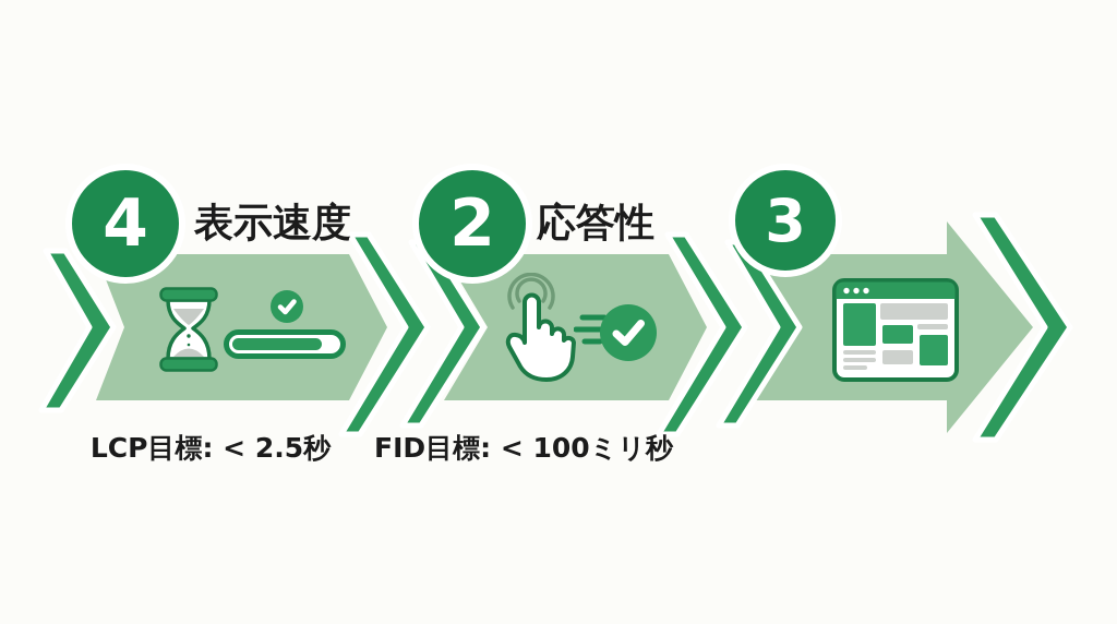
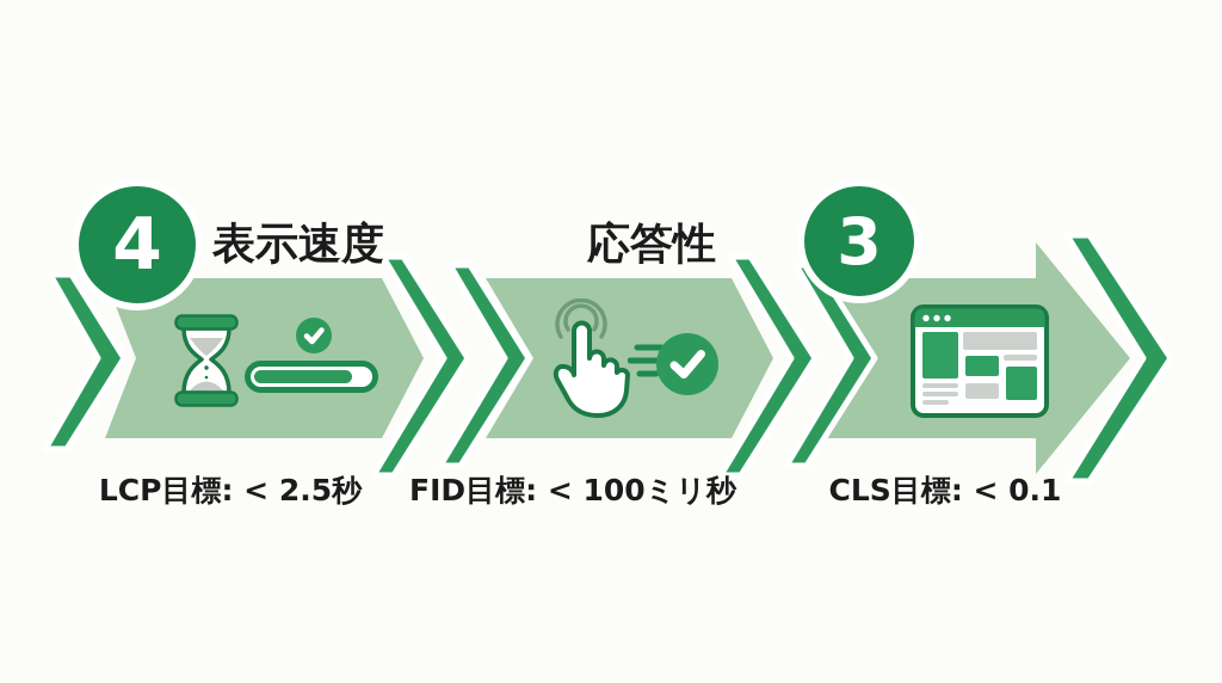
  4
- 2
  3
  表示速度
  応答性
  LCP目標: < 2.5秒
  FID目標: < 100ミリ秒
+ CLS目標: < 0.1
